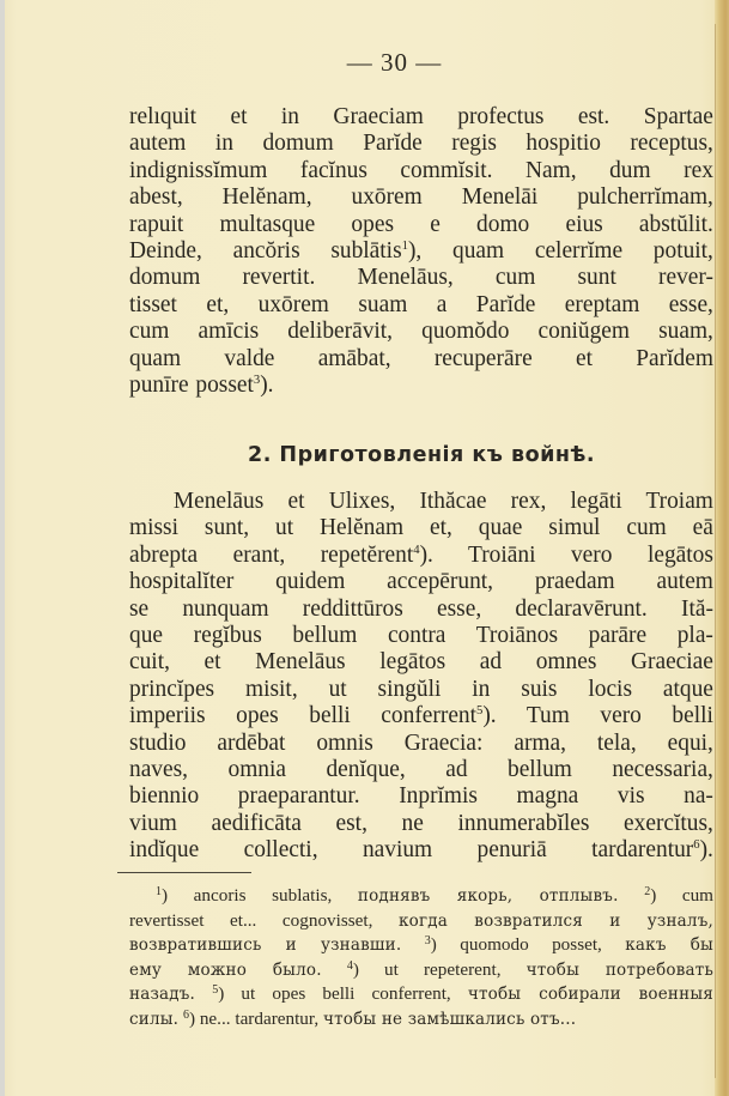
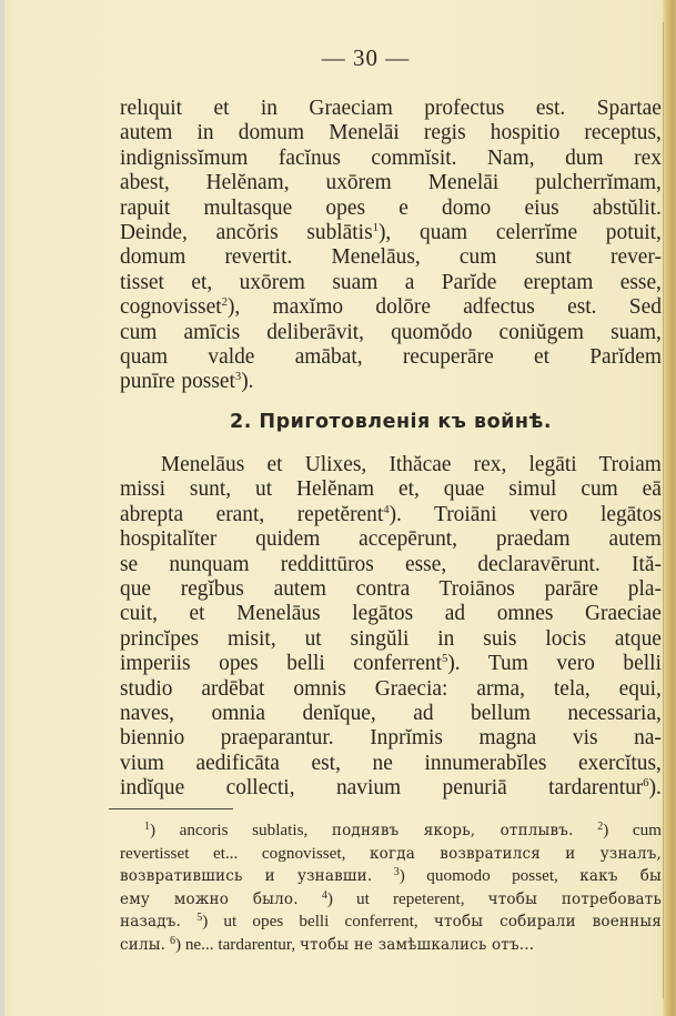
  — 30 —
  relıquit et in Graeciam profectus est. Spartae
- autem in domum Parĭde regis hospitio receptus,
+ autem in domum Menelāi regis hospitio receptus,
  indignissĭmum facĭnus commĭsit. Nam, dum rex
  abest, Helĕnam, uxōrem Menelāi pulcherrĭmam,
  rapuit multasque opes e domo eius abstŭlit.
  Deinde, ancŏris sublātis1), quam celerrĭme potuit,
  domum revertit. Menelāus, cum sunt rever-
  tisset et, uxōrem suam a Parĭde ereptam esse,
+ cognovisset2), maxĭmo dolōre adfectus est. Sed
  cum amīcis deliberāvit, quomŏdo coniŭgem suam,
  quam valde amābat, recuperāre et Parĭdem
  punīre posset3).
  2. Приготовленія къ войнѣ.
  Menelāus et Ulixes, Ithăcae rex, legāti Troiam
  missi sunt, ut Helĕnam et, quae simul cum eā
  abrepta erant, repetĕrent4). Troiāni vero legātos
  hospitalĭter quidem accepērunt, praedam autem
  se nunquam reddittūros esse, declaravērunt. Ită-
- que regĭbus bellum contra Troiānos parāre pla-
+ que regĭbus autem contra Troiānos parāre pla-
  cuit, et Menelāus legātos ad omnes Graeciae
  princĭpes misit, ut singŭli in suis locis atque
  imperiis opes belli conferrent5). Tum vero belli
  studio ardēbat omnis Graecia: arma, tela, equi,
  naves, omnia denĭque, ad bellum necessaria,
  biennio praeparantur. Inprĭmis magna vis na-
  vium aedificāta est, ne innumerabĭles exercĭtus,
  indĭque collecti, navium penuriā tardarentur6).
  1) ancoris sublatis, поднявъ якорь, отплывъ. 2) cum
  revertisset et... cognovisset, когда возвратился и узналъ,
  возвратившись и узнавши. 3) quomodo posset, какъ бы
  ему можно было. 4) ut repeterent, чтобы потребовать
  назадъ. 5) ut opes belli conferrent, чтобы собирали военныя
  силы. 6) ne... tardarentur, чтобы не замѣшкались отъ...
